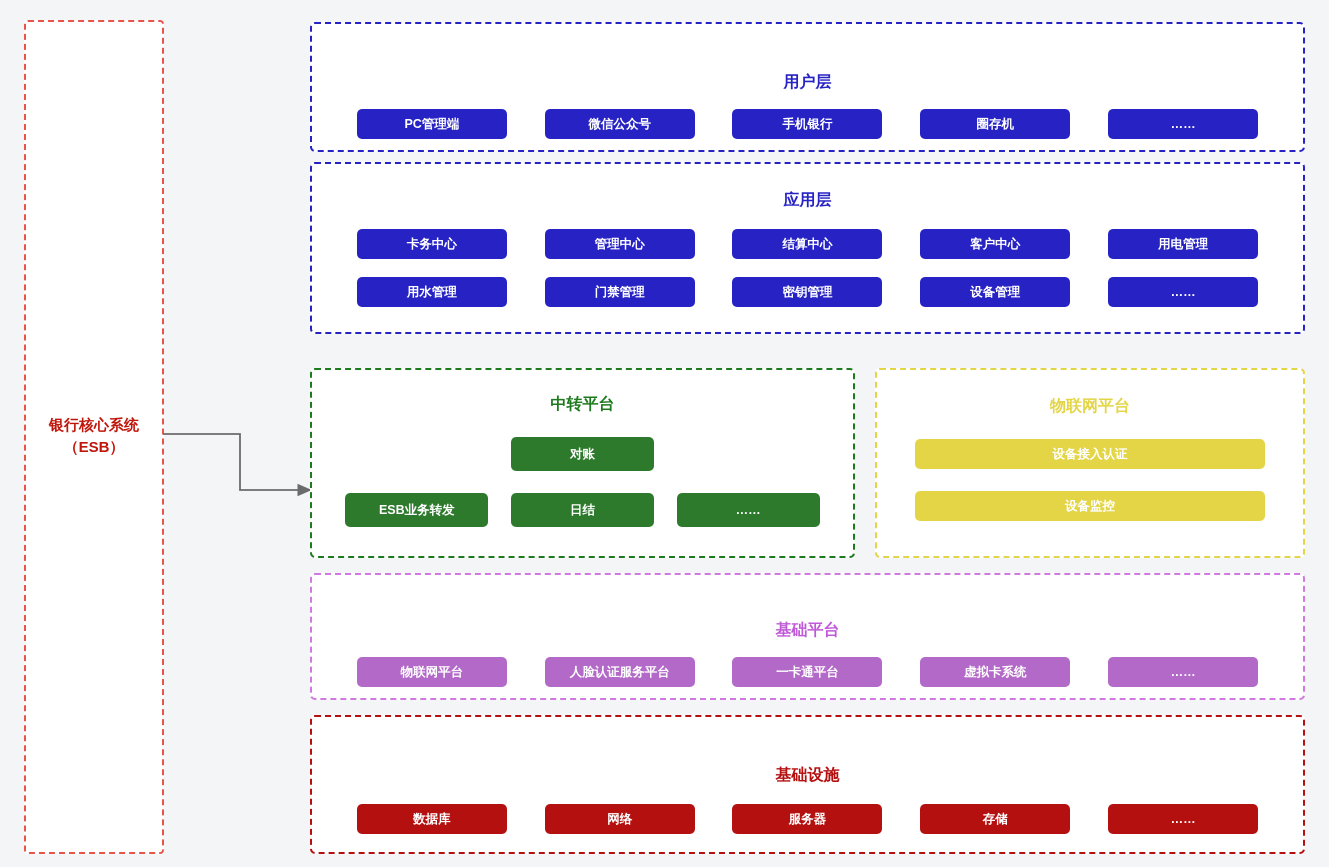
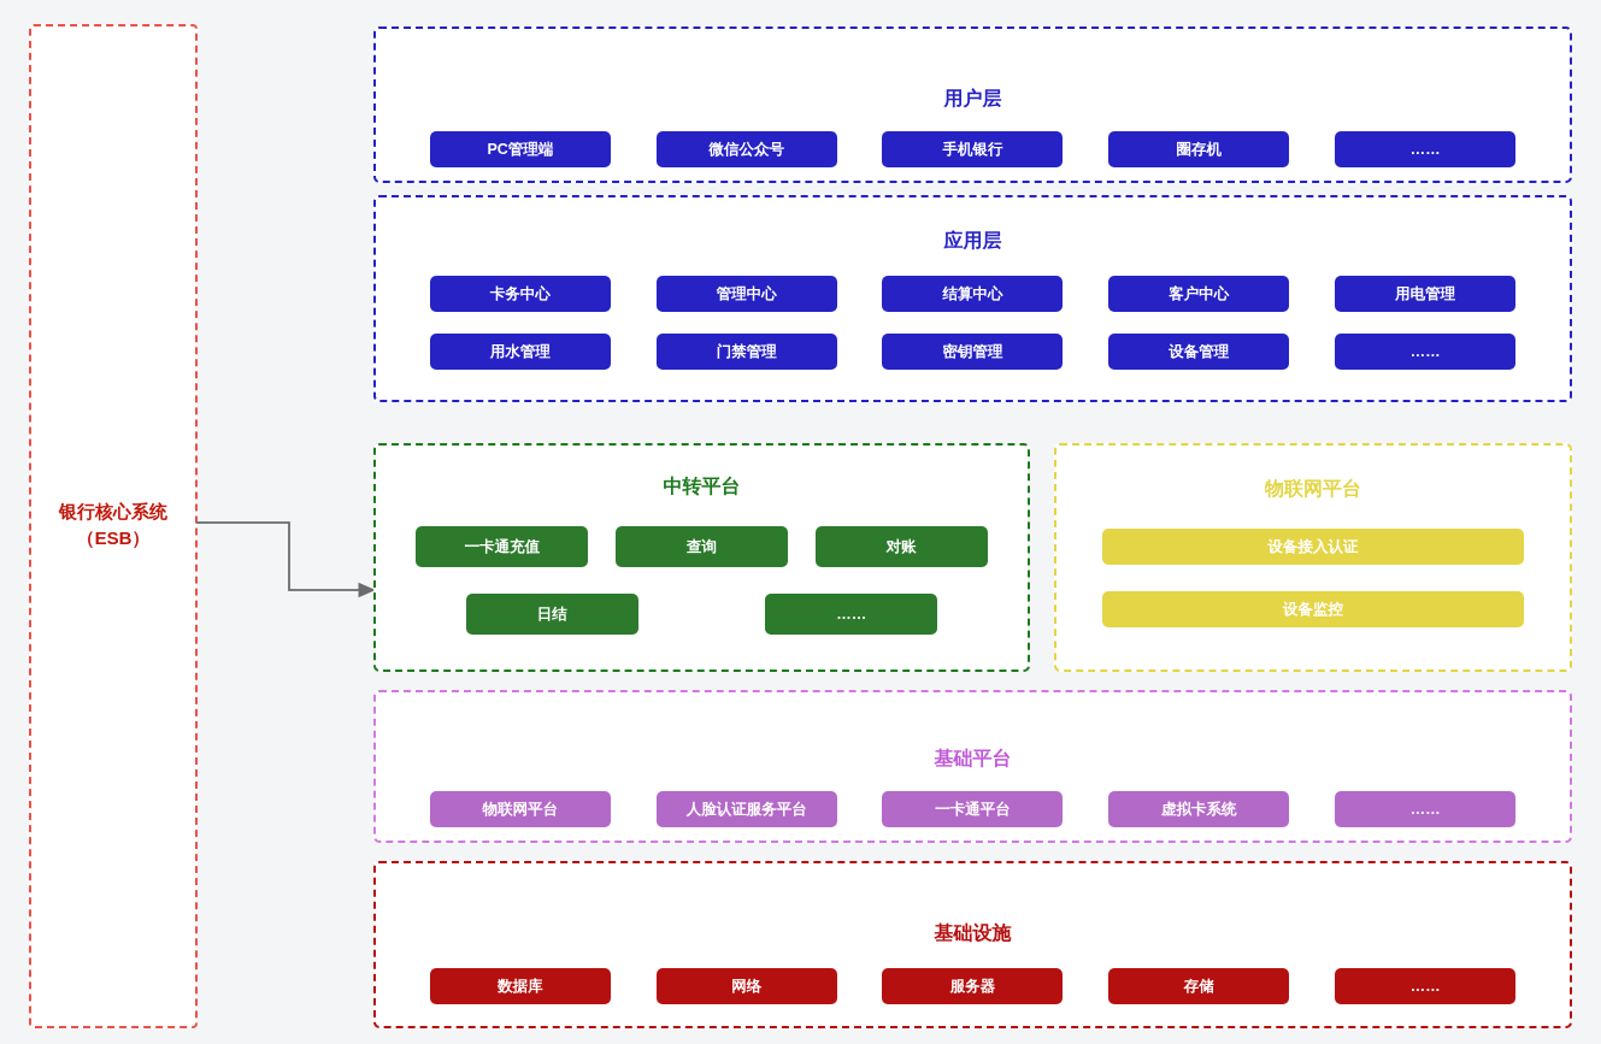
  银行核心系统
  （ESB）
  用户层
  PC管理端
  微信公众号
  手机银行
  圈存机
  ……
  应用层
  卡务中心
  管理中心
  结算中心
  客户中心
  用电管理
  用水管理
  门禁管理
  密钥管理
  设备管理
  ……
  中转平台
+ 一卡通充值
+ 查询
  对账
- ESB业务转发
  日结
  ……
  物联网平台
  设备接入认证
  设备监控
  基础平台
  物联网平台
  人脸认证服务平台
  一卡通平台
  虚拟卡系统
  ……
  基础设施
  数据库
  网络
  服务器
  存储
  ……
